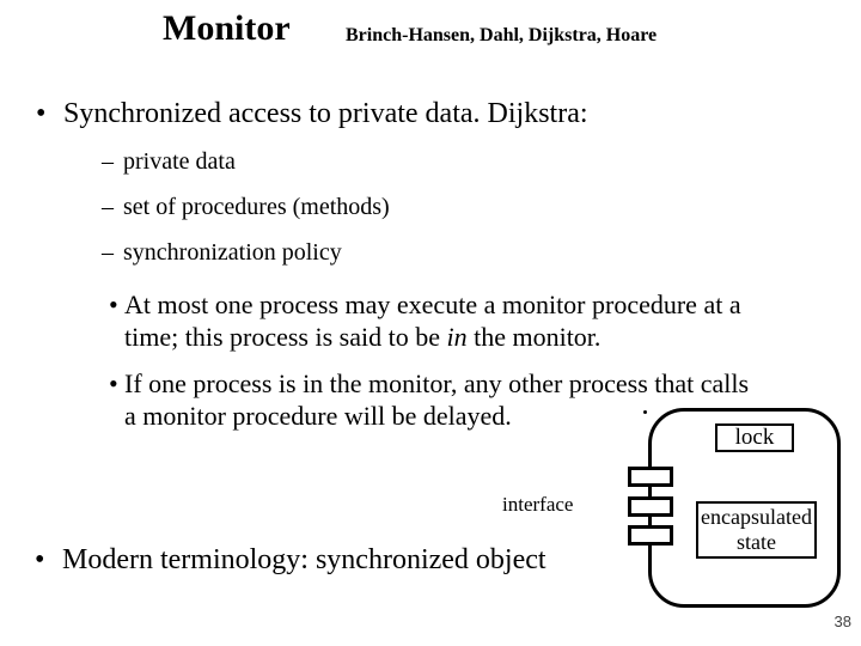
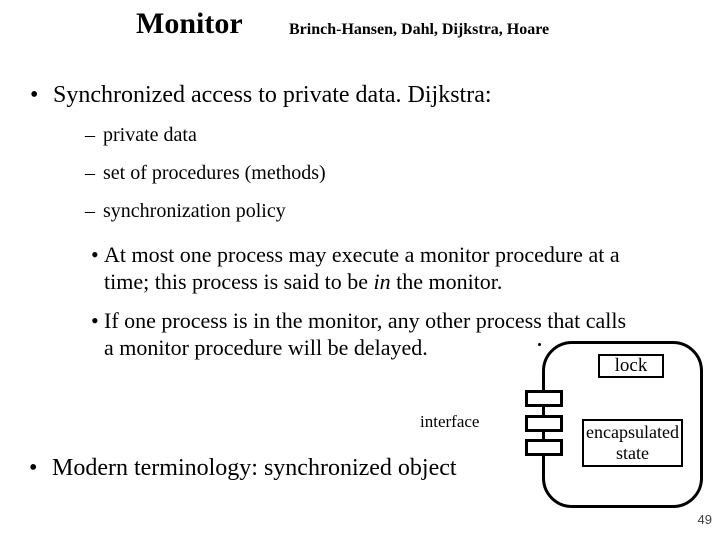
  Monitor
  Brinch-Hansen, Dahl, Dijkstra, Hoare
  •
  Synchronized access to private data. Dijkstra:
  –
  private data
  –
  set of procedures (methods)
  –
  synchronization policy
  •
  At most one process may execute a monitor procedure at a
  time; this process is said to be in the monitor.
  •
  If one process is in the monitor, any other process that calls
  a monitor procedure will be delayed.
  •
  Modern terminology: synchronized object
  lock
  encapsulated
  state
  interface
- 38
+ 49
